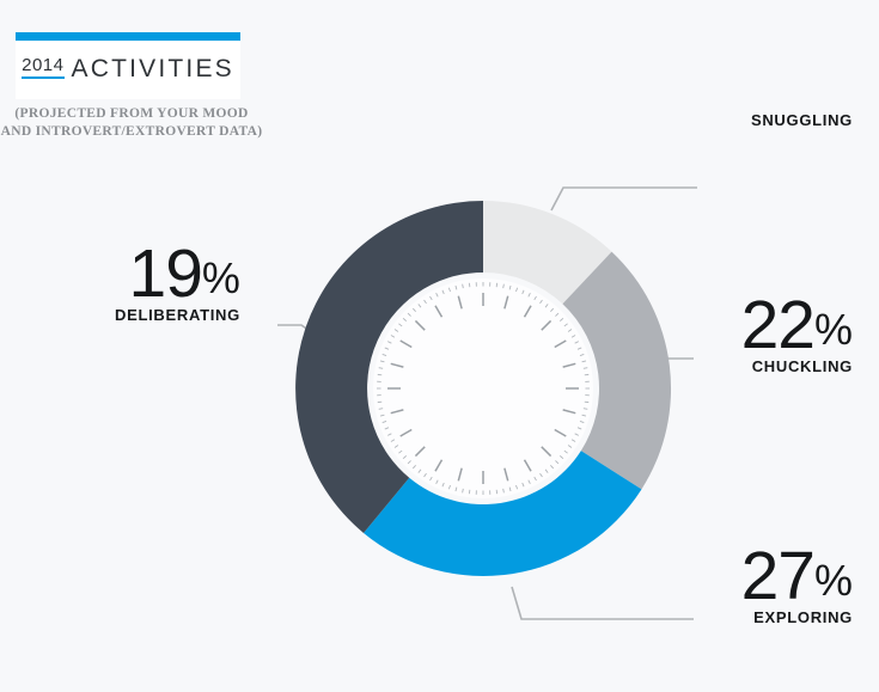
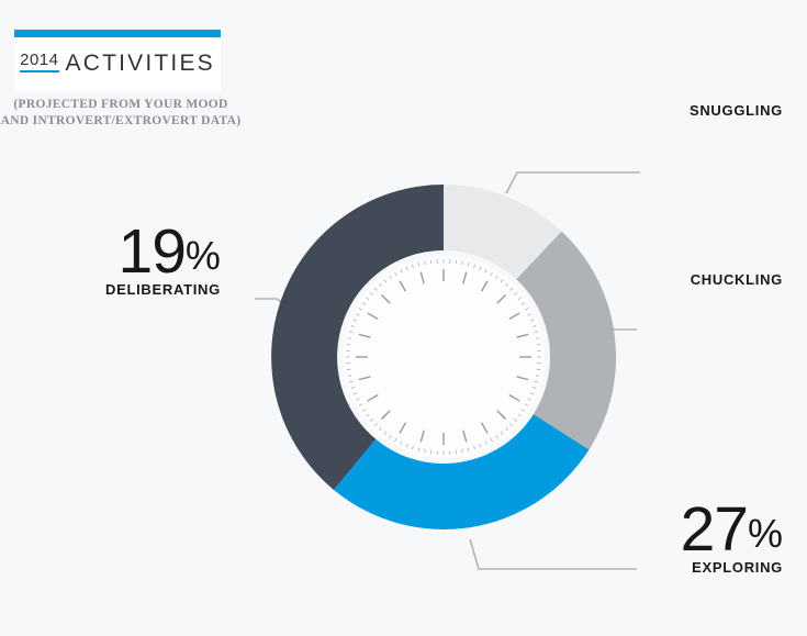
  2014 ACTIVITIES
  (PROJECTED FROM YOUR MOOD AND INTROVERT/EXTROVERT DATA)
  SNUGGLING
- 22%
  CHUCKLING
  27%
  EXPLORING
  19%
  DELIBERATING
